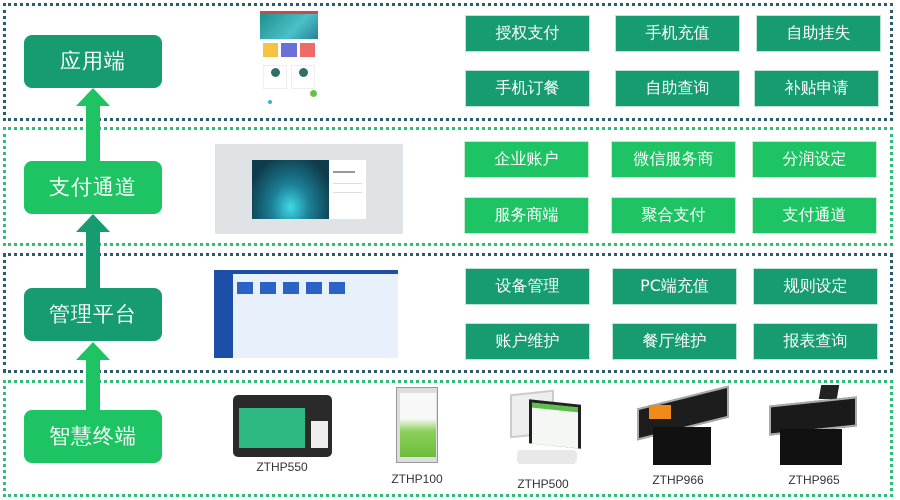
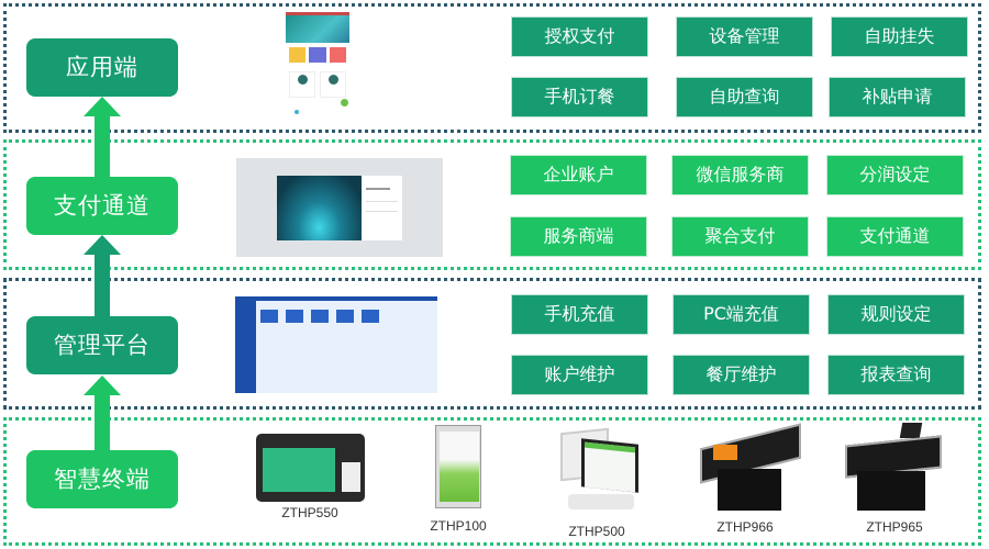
  应用端
  支付通道
  管理平台
  智慧终端
  授权支付
- 手机充值
+ 设备管理
  自助挂失
  手机订餐
  自助查询
  补贴申请
  企业账户
  微信服务商
  分润设定
  服务商端
  聚合支付
  支付通道
- 设备管理
+ 手机充值
  PC端充值
  规则设定
  账户维护
  餐厅维护
  报表查询
  ZTHP550
  ZTHP100
  ZTHP500
  ZTHP966
  ZTHP965
